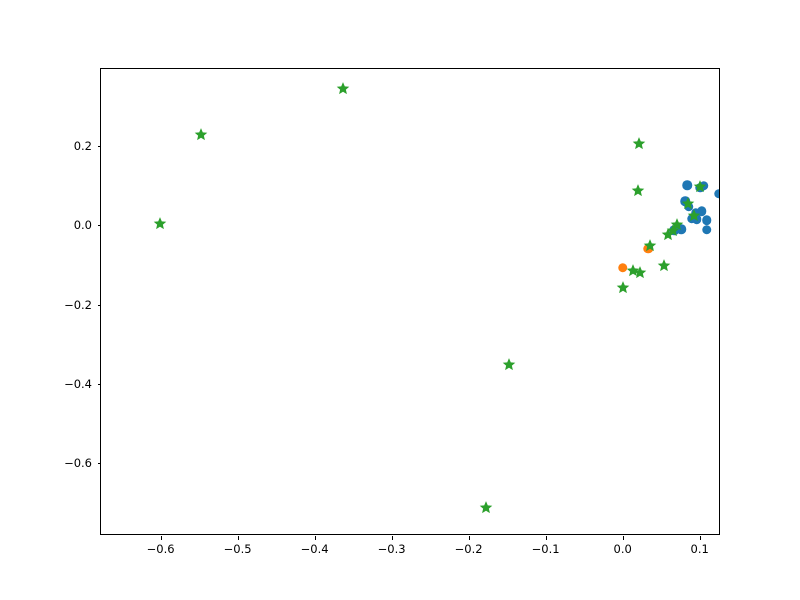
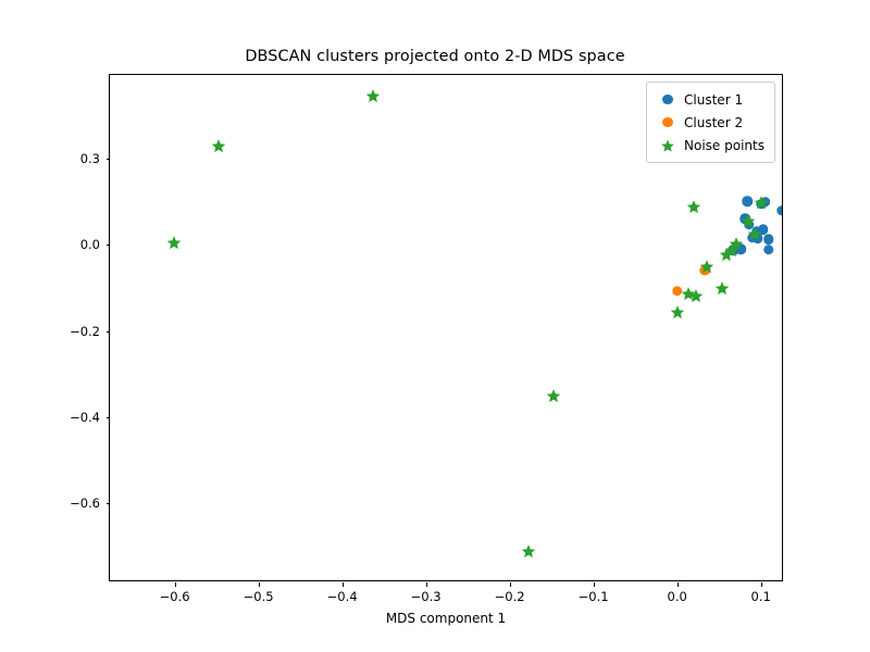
+ DBSCAN clusters projected onto 2-D MDS space
  −0.6
  −0.5
  −0.4
  −0.3
  −0.2
  −0.1
  0.0
  0.1
- 0.2
+ 0.3
  0.0
  −0.2
  −0.4
  −0.6
+ Cluster 1
+ Cluster 2
+ Noise points
+ MDS component 1
